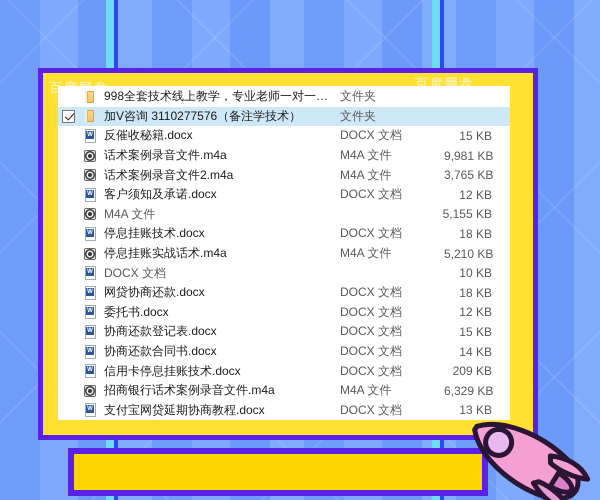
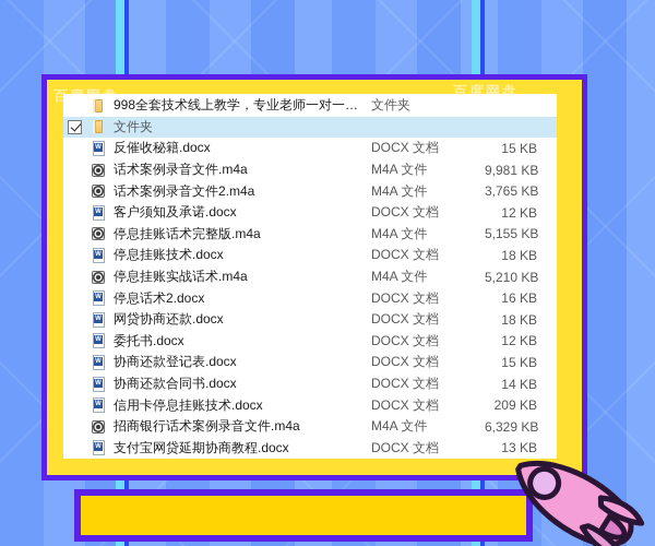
  百度网盘
  998全套技术线上教学，专业老师一对一指…
  文件夹
- 加V咨询 3110277576（备注学技术）
  文件夹
  反催收秘籍.docx
  DOCX 文档
  15 KB
  话术案例录音文件.m4a
  M4A 文件
  9,981 KB
  话术案例录音文件2.m4a
  M4A 文件
  3,765 KB
  客户须知及承诺.docx
  DOCX 文档
  12 KB
+ 停息挂账话术完整版.m4a
  M4A 文件
  5,155 KB
  停息挂账技术.docx
  DOCX 文档
  18 KB
  停息挂账实战话术.m4a
  M4A 文件
  5,210 KB
+ 停息话术2.docx
  DOCX 文档
- 10 KB
+ 16 KB
  网贷协商还款.docx
  DOCX 文档
  18 KB
  委托书.docx
  DOCX 文档
  12 KB
  协商还款登记表.docx
  DOCX 文档
  15 KB
  协商还款合同书.docx
  DOCX 文档
  14 KB
  信用卡停息挂账技术.docx
  DOCX 文档
  209 KB
  招商银行话术案例录音文件.m4a
  M4A 文件
  6,329 KB
  支付宝网贷延期协商教程.docx
  DOCX 文档
  13 KB
